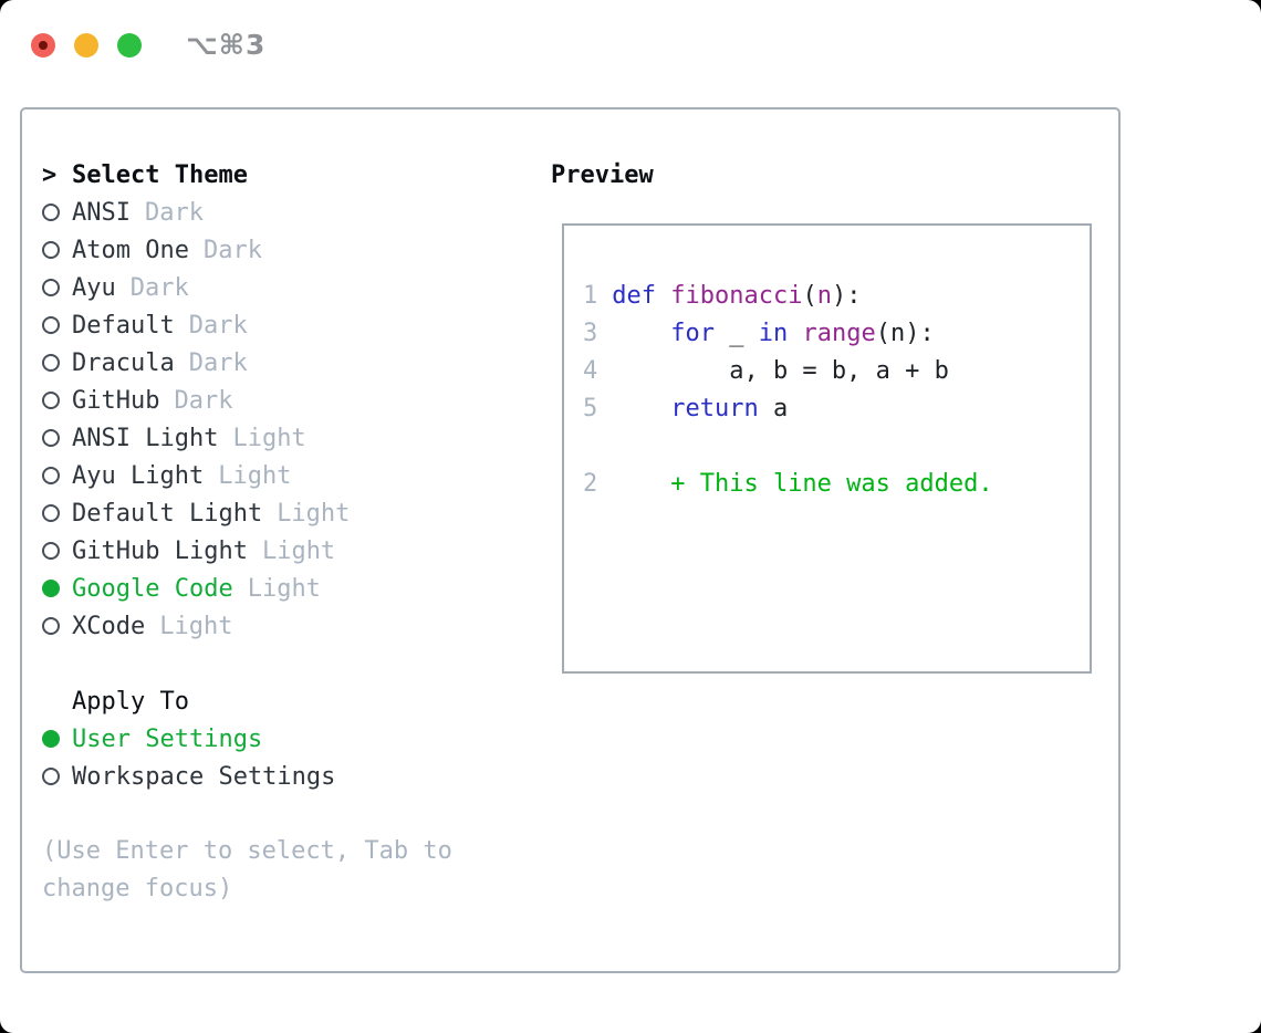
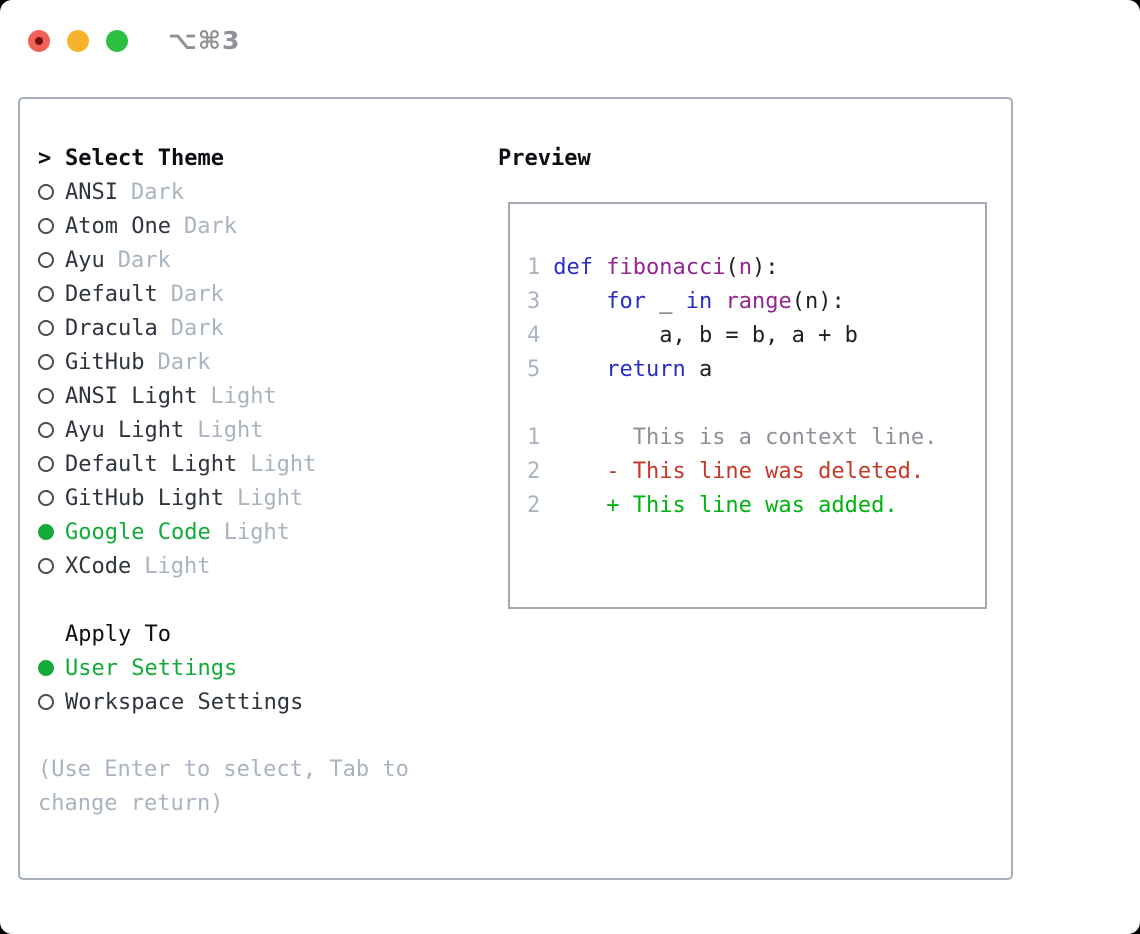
  ⌥⌘3
  >
  Select Theme
  ANSI
  Dark
  Atom One
  Dark
  Ayu
  Dark
  Default
  Dark
  Dracula
  Dark
  GitHub
  Dark
  ANSI Light
  Light
  Ayu Light
  Light
  Default Light
  Light
  GitHub Light
  Light
  Google Code
  Light
  XCode
  Light
  Apply To
  User Settings
  Workspace Settings
- (Use Enter to select, Tab to change focus)
+ (Use Enter to select, Tab to change return)
  Preview
  1 def fibonacci(n):
  3 for _ in range(n):
  4 a, b = b, a + b
  5 return a
+ 1 This is a context line.
+ 2 - This line was deleted.
  2 + This line was added.
